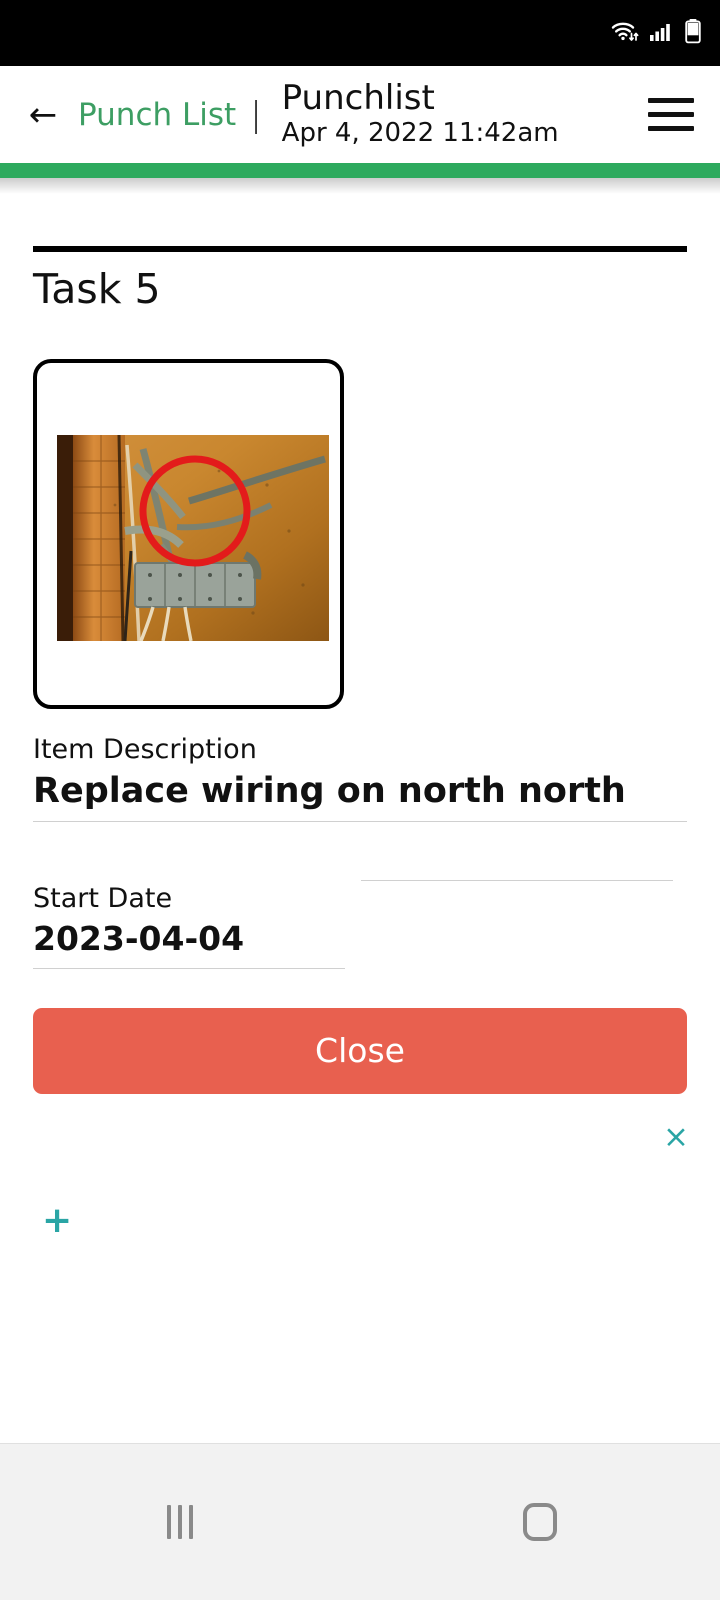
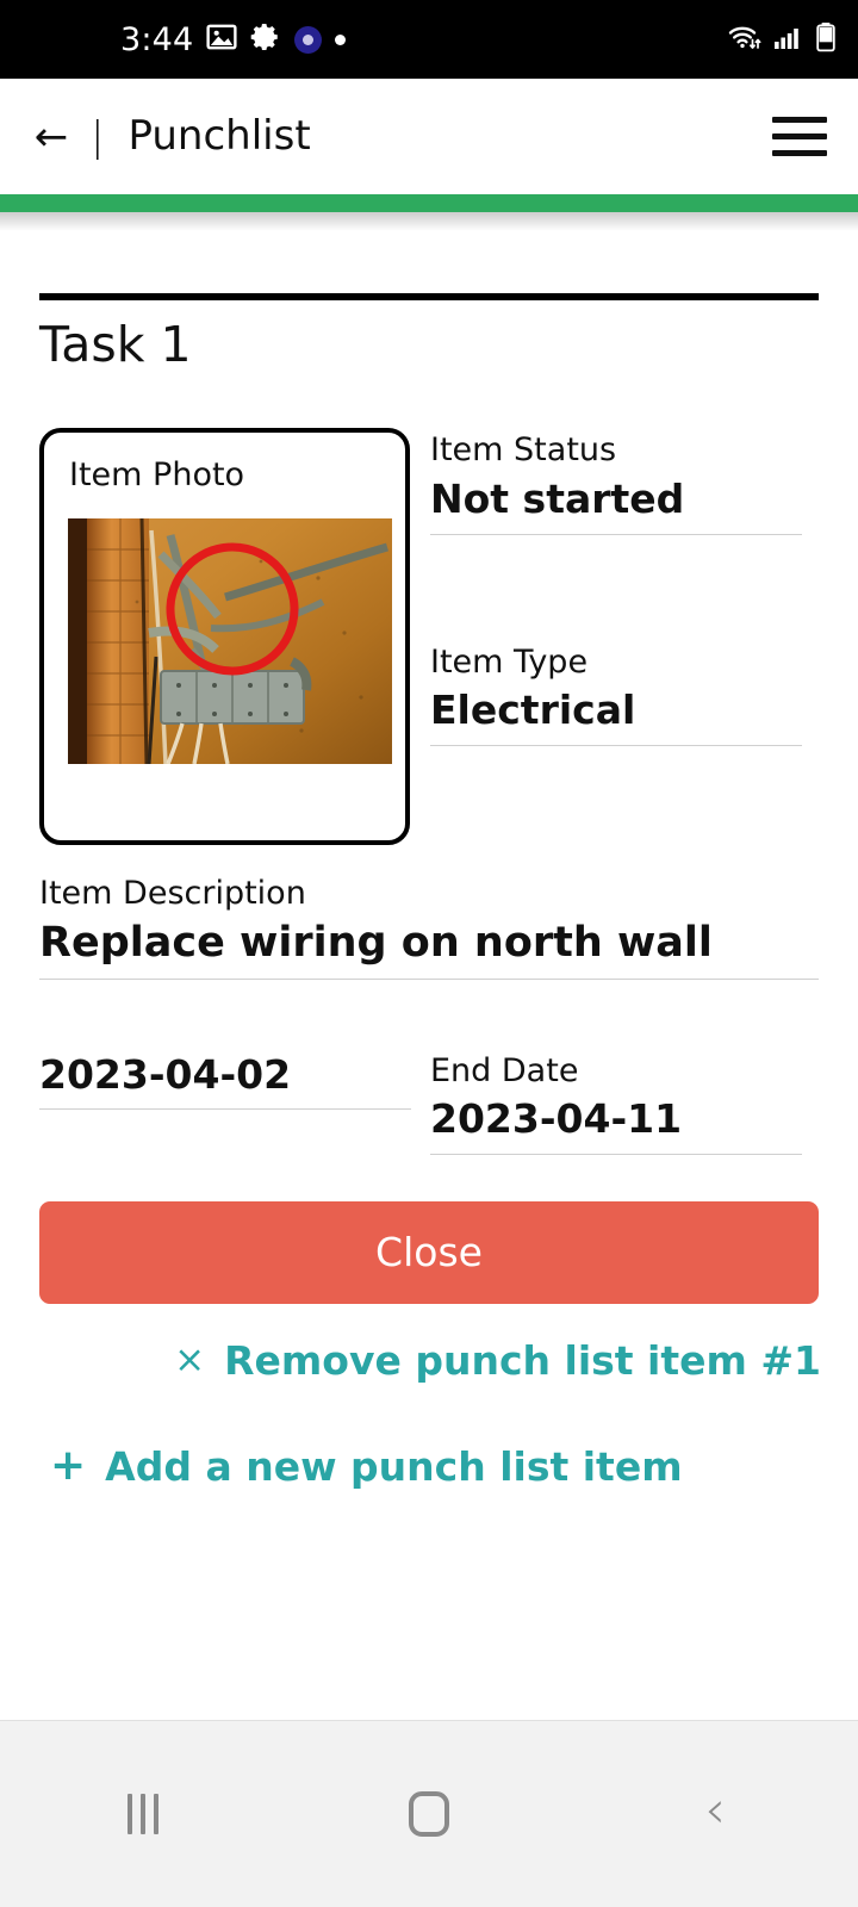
+ 3:44
  ←
- Punch List
  |
  Punchlist
- Apr 4, 2022 11:42am
- Task 5
+ Task 1
+ Item Photo
+ Item Status
+ Not started
+ Item Type
+ Electrical
  Item Description
- Replace wiring on north north
+ Replace wiring on north wall
- Start Date
- 2023-04-04
+ 2023-04-02
+ End Date
+ 2023-04-11
  Close
  ×
+ Remove punch list item #1
  +
+ Add a new punch list item
+ ‹
